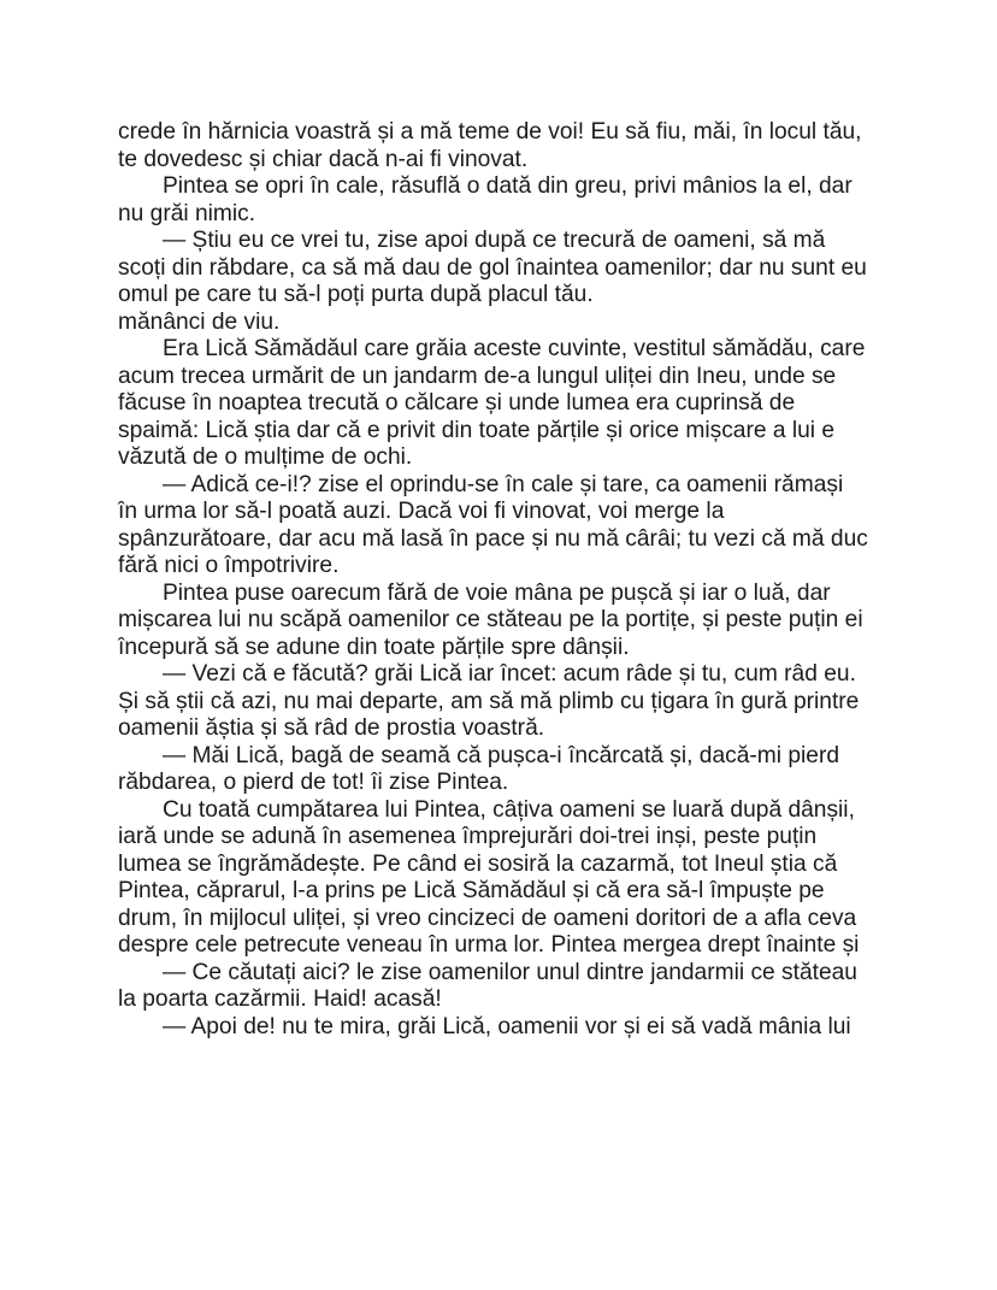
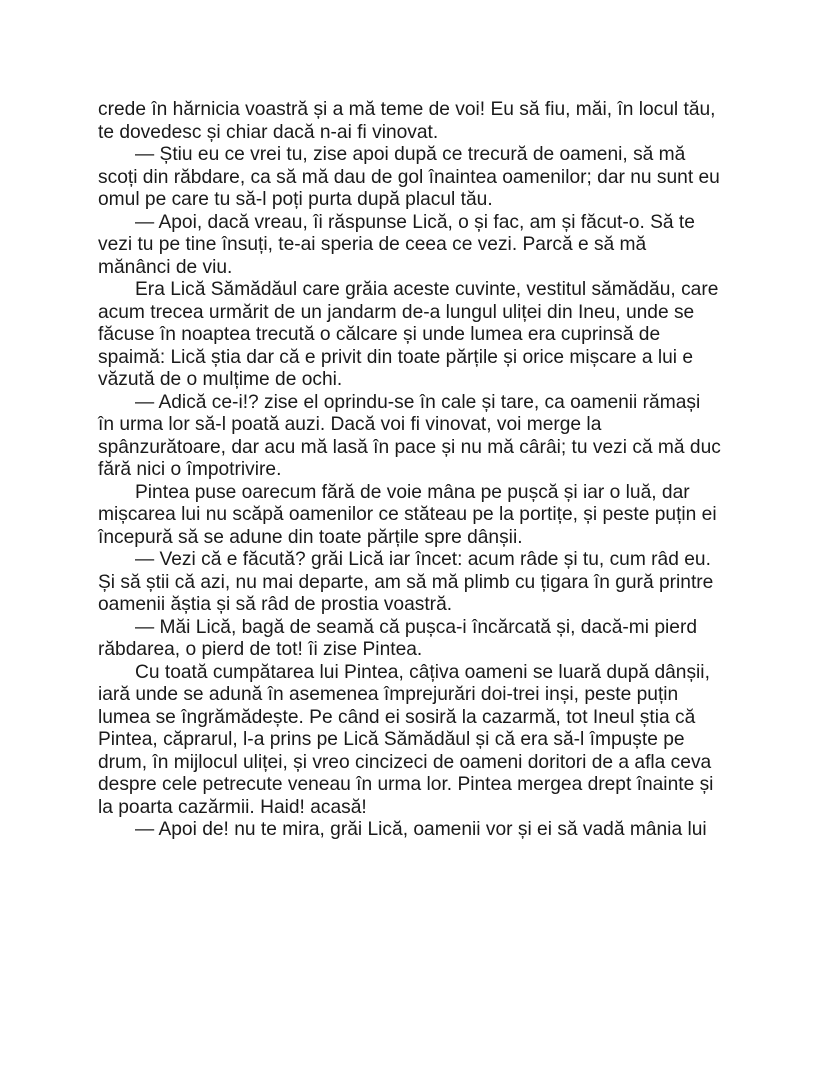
  crede în hărnicia voastră și a mă teme de voi! Eu să fiu, măi, în locul tău,
  te dovedesc și chiar dacă n-ai fi vinovat.
- Pintea se opri în cale, răsuflă o dată din greu, privi mânios la el, dar
- nu grăi nimic.
  — Știu eu ce vrei tu, zise apoi după ce trecură de oameni, să mă
  scoți din răbdare, ca să mă dau de gol înaintea oamenilor; dar nu sunt eu
  omul pe care tu să-l poți purta după placul tău.
+ — Apoi, dacă vreau, îi răspunse Lică, o și fac, am și făcut-o. Să te
+ vezi tu pe tine însuți, te-ai speria de ceea ce vezi. Parcă e să mă
  mănânci de viu.
  Era Lică Sămădăul care grăia aceste cuvinte, vestitul sămădău, care
  acum trecea urmărit de un jandarm de-a lungul uliței din Ineu, unde se
  făcuse în noaptea trecută o călcare și unde lumea era cuprinsă de
  spaimă: Lică știa dar că e privit din toate părțile și orice mișcare a lui e
  văzută de o mulțime de ochi.
  — Adică ce-i!? zise el oprindu-se în cale și tare, ca oamenii rămași
  în urma lor să-l poată auzi. Dacă voi fi vinovat, voi merge la
  spânzurătoare, dar acu mă lasă în pace și nu mă cârâi; tu vezi că mă duc
  fără nici o împotrivire.
  Pintea puse oarecum fără de voie mâna pe pușcă și iar o luă, dar
  mișcarea lui nu scăpă oamenilor ce stăteau pe la portițe, și peste puțin ei
  începură să se adune din toate părțile spre dânșii.
  — Vezi că e făcută? grăi Lică iar încet: acum râde și tu, cum râd eu.
  Și să știi că azi, nu mai departe, am să mă plimb cu țigara în gură printre
  oamenii ăștia și să râd de prostia voastră.
  — Măi Lică, bagă de seamă că pușca-i încărcată și, dacă-mi pierd
  răbdarea, o pierd de tot! îi zise Pintea.
  Cu toată cumpătarea lui Pintea, câțiva oameni se luară după dânșii,
  iară unde se adună în asemenea împrejurări doi-trei inși, peste puțin
  lumea se îngrămădește. Pe când ei sosiră la cazarmă, tot Ineul știa că
  Pintea, căprarul, l-a prins pe Lică Sămădăul și că era să-l împuște pe
  drum, în mijlocul uliței, și vreo cincizeci de oameni doritori de a afla ceva
  despre cele petrecute veneau în urma lor. Pintea mergea drept înainte și
- — Ce căutați aici? le zise oamenilor unul dintre jandarmii ce stăteau
  la poarta cazărmii. Haid! acasă!
  — Apoi de! nu te mira, grăi Lică, oamenii vor și ei să vadă mânia lui
